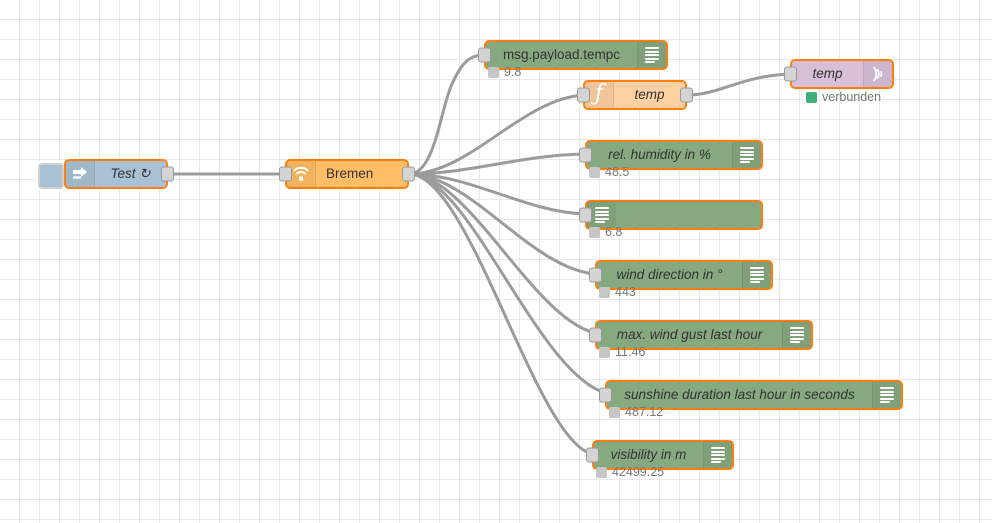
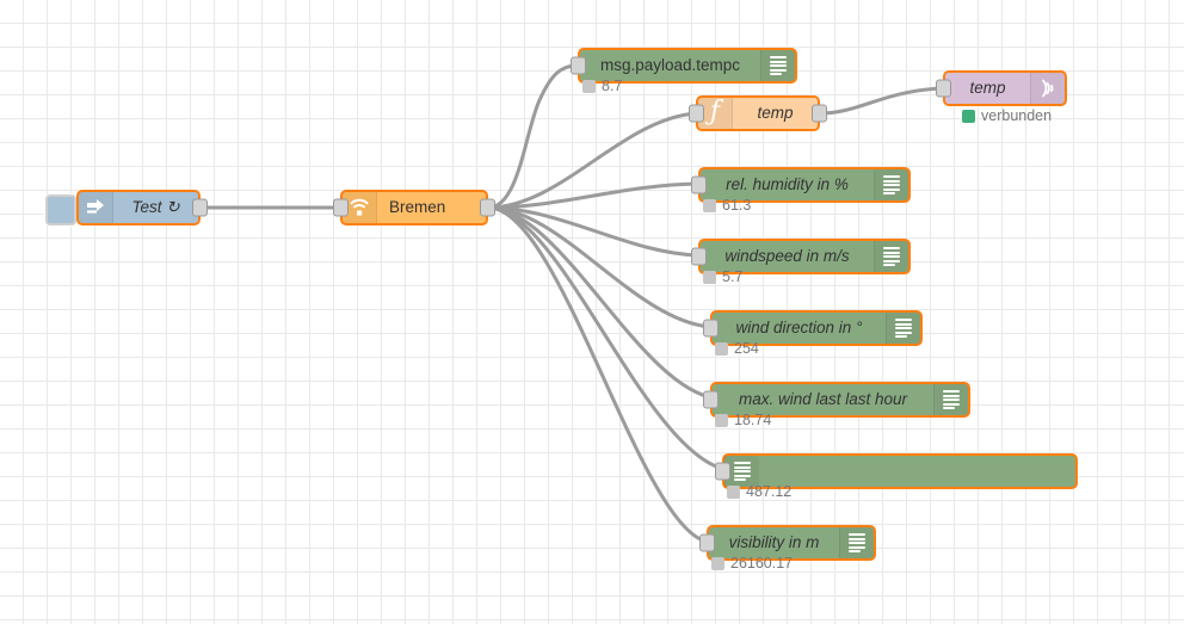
  Test ↻
  Bremen
  msg.payload.tempc
- 9.8
+ 8.7
  ƒ
  temp
  temp
  verbunden
  rel. humidity in %
- 48.5
+ 61.3
+ windspeed in m/s
- 6.8
+ 5.7
  wind direction in °
- 443
+ 254
- max. wind gust last hour
+ max. wind last last hour
- 11.46
+ 18.74
- sunshine duration last hour in seconds
  487.12
  visibility in m
- 42499.25
+ 26160.17
